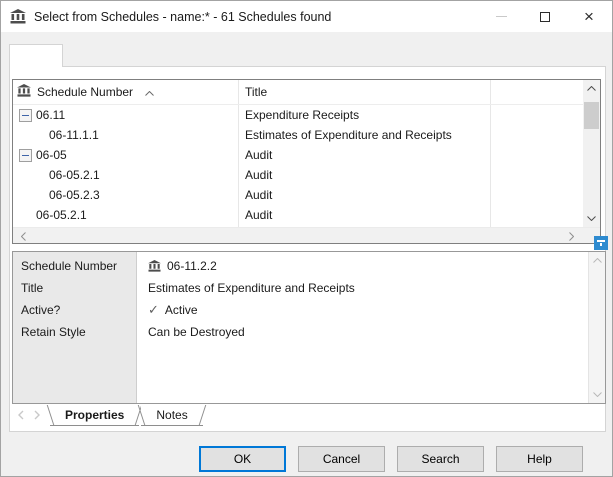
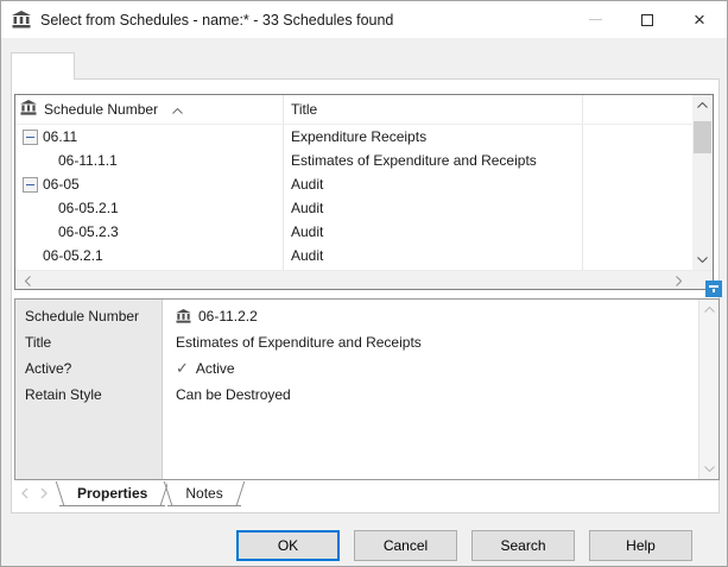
- Select from Schedules - name:* - 61 Schedules found
+ Select from Schedules - name:* - 33 Schedules found
  ×
  Schedule Number
  Title
  06.11
  Expenditure Receipts
  06-11.1.1
  Estimates of Expenditure and Receipts
  06-05
  Audit
  06-05.2.1
  Audit
  06-05.2.3
  Audit
  06-05.2.1
  Audit
  Schedule Number
  06-11.2.2
  Title
  Estimates of Expenditure and Receipts
  Active?
  ✓
  Active
  Retain Style
  Can be Destroyed
  Properties
  Notes
  OK
  Cancel
  Search
  Help
